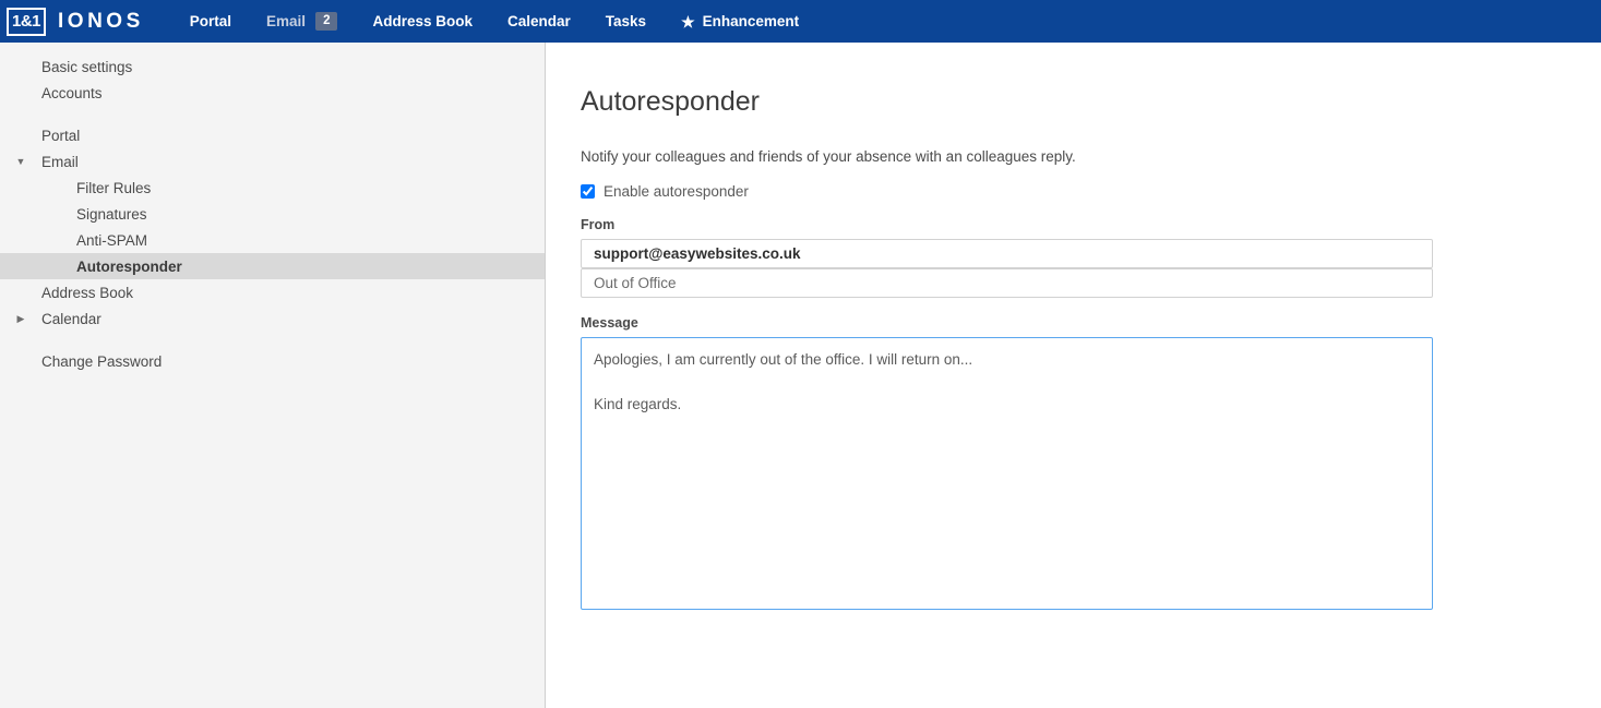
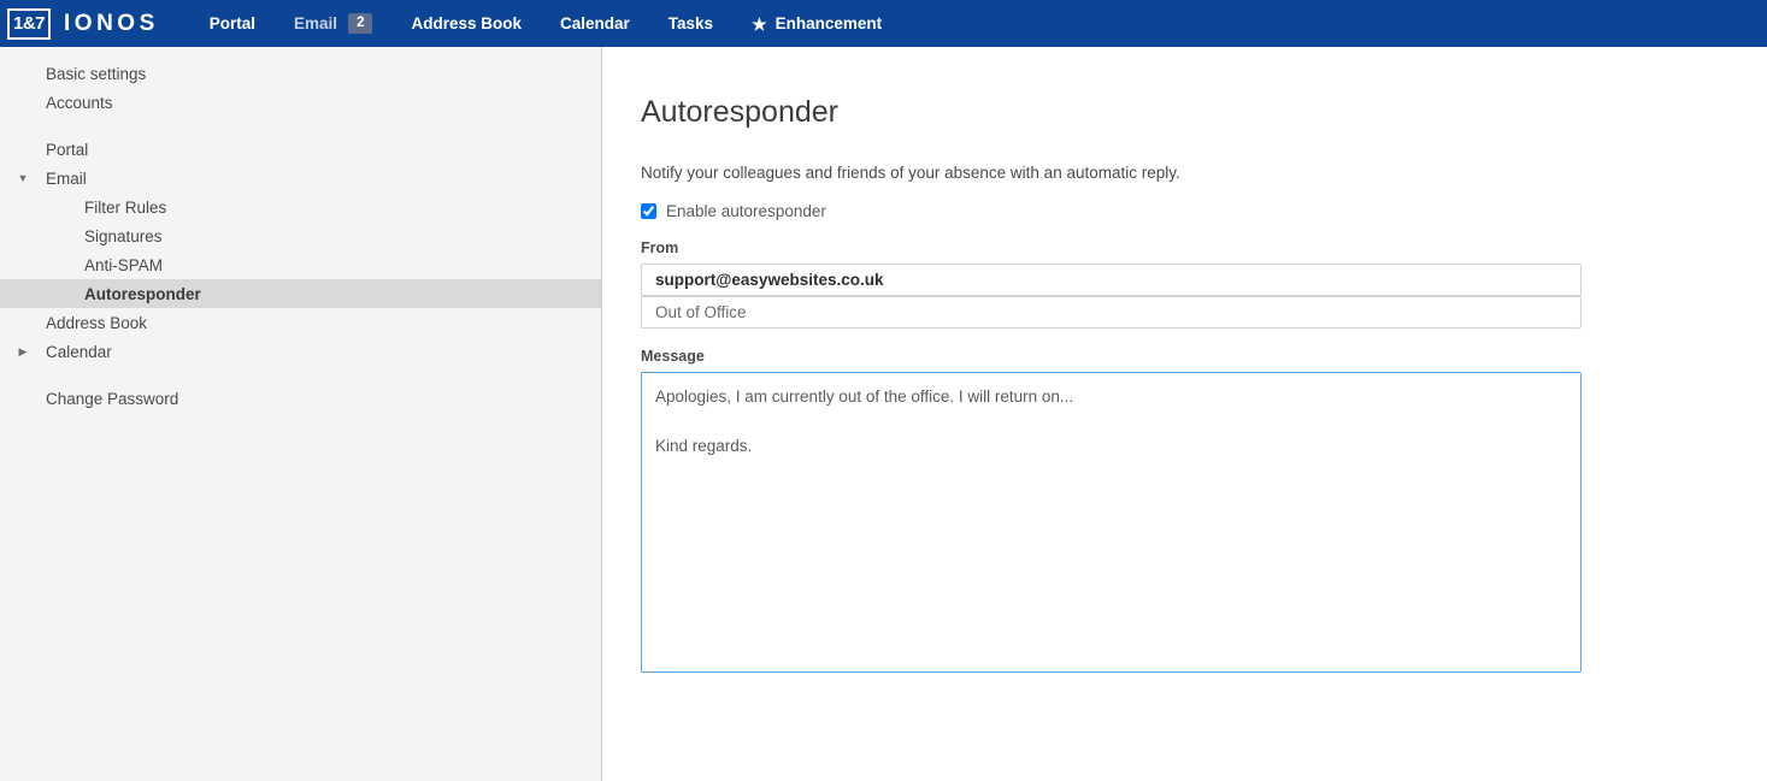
- 1&1
+ 1&7
  IONOS
  Portal
  Email
  2
  Address Book
  Calendar
  Tasks
  ★
  Enhancement
  Basic settings
  Accounts
  Portal
  ▼
  Email
  Filter Rules
  Signatures
  Anti-SPAM
  Autoresponder
  Address Book
  ▶
  Calendar
  Change Password
  Autoresponder
- Notify your colleagues and friends of your absence with an colleagues reply.
+ Notify your colleagues and friends of your absence with an automatic reply.
  Enable autoresponder
  From
  support@easywebsites.co.uk
  Out of Office
  Message
  Apologies, I am currently out of the office. I will return on...
  Kind regards.
